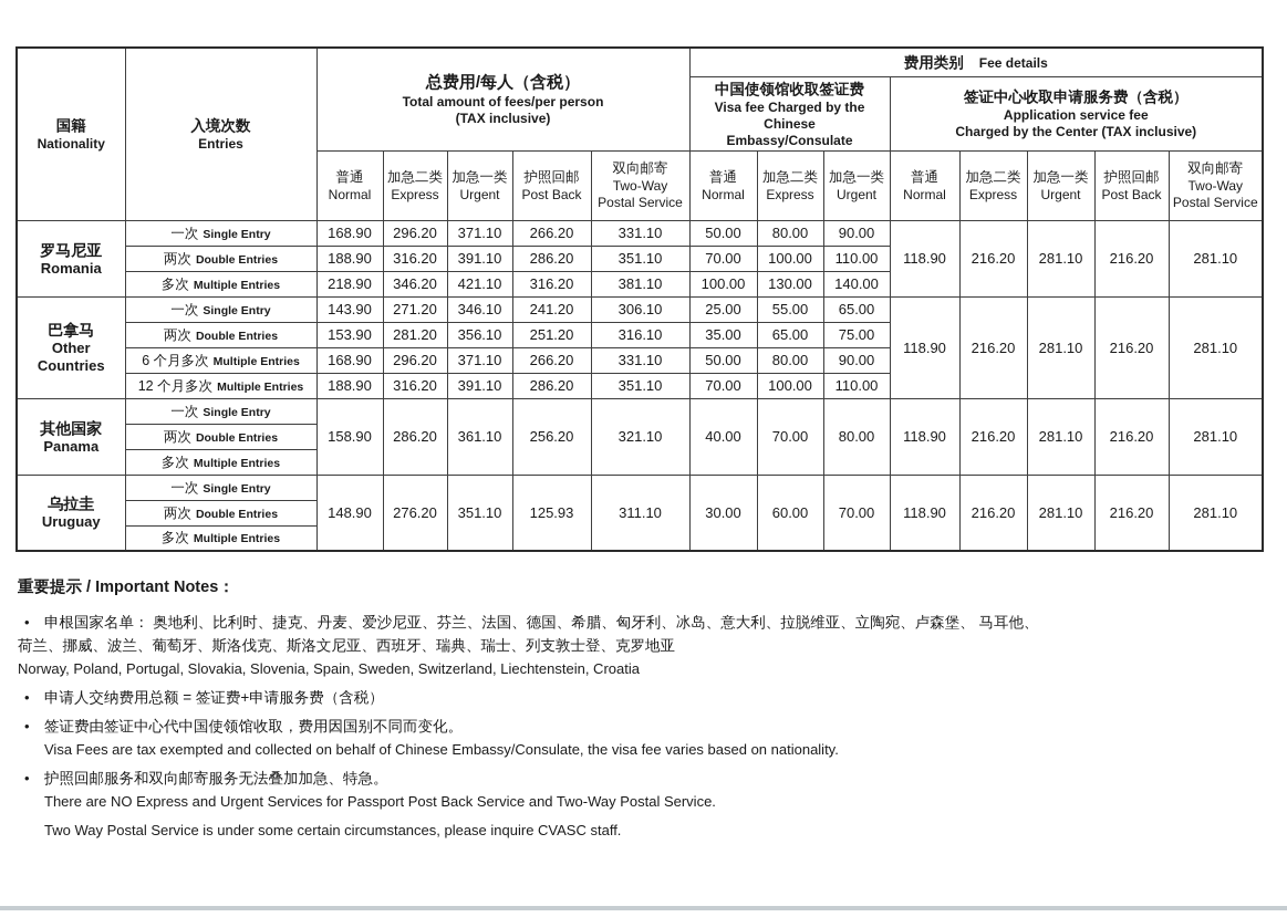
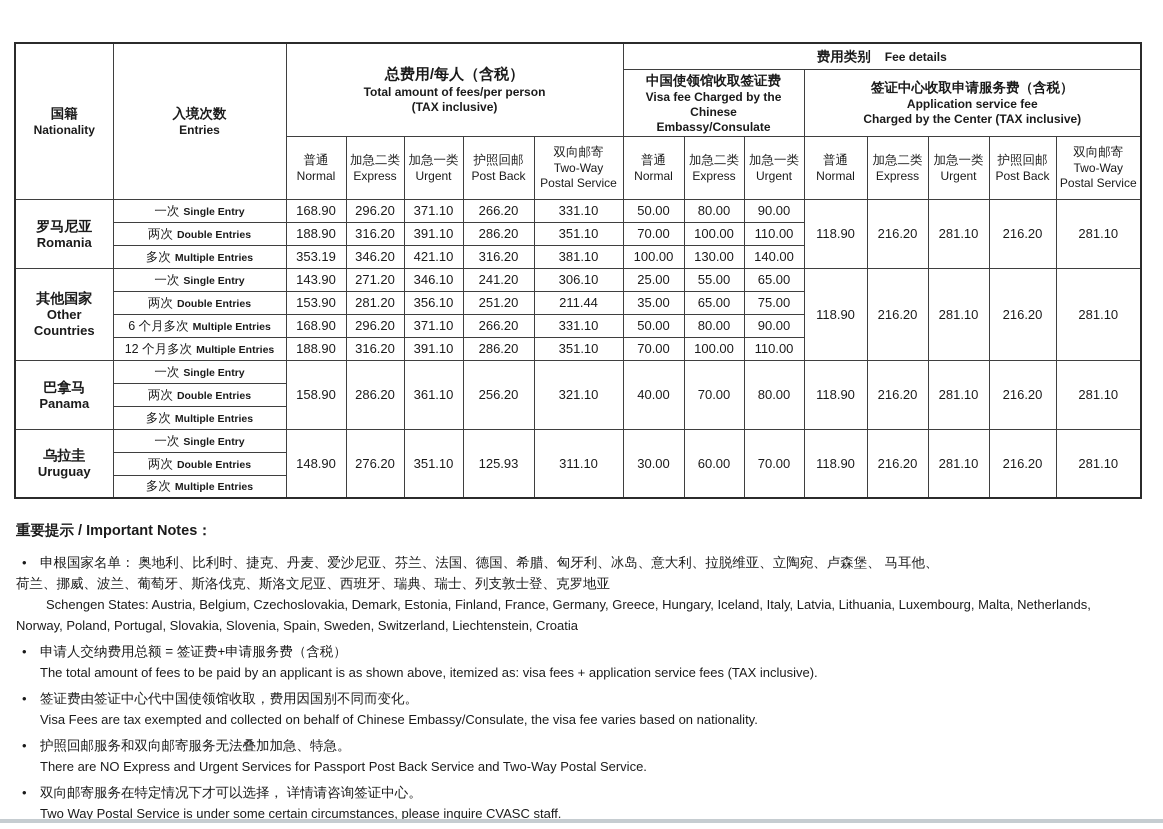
  国籍 Nationality	入境次数 Entries	总费用/每人（含税） Total amount of fees/per person (TAX inclusive)	费用类别 Fee details
  中国使领馆收取签证费 Visa fee Charged by the Chinese Embassy/Consulate	签证中心收取申请服务费（含税） Application service fee Charged by the Center (TAX inclusive)
  普通Normal	加急二类Express	加急一类Urgent	护照回邮Post Back	双向邮寄Two-Way Postal Service	普通Normal	加急二类Express	加急一类Urgent	普通Normal	加急二类Express	加急一类Urgent	护照回邮Post Back	双向邮寄Two-Way Postal Service
  罗马尼亚Romania	一次 Single Entry	168.90	296.20	371.10	266.20	331.10	50.00	80.00	90.00	118.90	216.20	281.10	216.20	281.10
  两次 Double Entries	188.90	316.20	391.10	286.20	351.10	70.00	100.00	110.00
- 多次 Multiple Entries	218.90	346.20	421.10	316.20	381.10	100.00	130.00	140.00
+ 多次 Multiple Entries	353.19	346.20	421.10	316.20	381.10	100.00	130.00	140.00
- 巴拿马Other Countries	一次 Single Entry	143.90	271.20	346.10	241.20	306.10	25.00	55.00	65.00	118.90	216.20	281.10	216.20	281.10
+ 其他国家Other Countries	一次 Single Entry	143.90	271.20	346.10	241.20	306.10	25.00	55.00	65.00	118.90	216.20	281.10	216.20	281.10
- 两次 Double Entries	153.90	281.20	356.10	251.20	316.10	35.00	65.00	75.00
+ 两次 Double Entries	153.90	281.20	356.10	251.20	211.44	35.00	65.00	75.00
  6 个月多次 Multiple Entries	168.90	296.20	371.10	266.20	331.10	50.00	80.00	90.00
  12 个月多次 Multiple Entries	188.90	316.20	391.10	286.20	351.10	70.00	100.00	110.00
- 其他国家Panama	一次 Single Entry	158.90	286.20	361.10	256.20	321.10	40.00	70.00	80.00	118.90	216.20	281.10	216.20	281.10
+ 巴拿马Panama	一次 Single Entry	158.90	286.20	361.10	256.20	321.10	40.00	70.00	80.00	118.90	216.20	281.10	216.20	281.10
  两次 Double Entries
  多次 Multiple Entries
  乌拉圭Uruguay	一次 Single Entry	148.90	276.20	351.10	125.93	311.10	30.00	60.00	70.00	118.90	216.20	281.10	216.20	281.10
  两次 Double Entries
  多次 Multiple Entries
  重要提示 / Important Notes：
  申根国家名单： 奥地利、比利时、捷克、丹麦、爱沙尼亚、芬兰、法国、德国、希腊、匈牙利、冰岛、意大利、拉脱维亚、立陶宛、卢森堡、 马耳他、
  荷兰、挪威、波兰、葡萄牙、斯洛伐克、斯洛文尼亚、西班牙、瑞典、瑞士、列支敦士登、克罗地亚
+ Schengen States: Austria, Belgium, Czechoslovakia, Demark, Estonia, Finland, France, Germany, Greece, Hungary, Iceland, Italy, Latvia, Lithuania, Luxembourg, Malta, Netherlands,
  Norway, Poland, Portugal, Slovakia, Slovenia, Spain, Sweden, Switzerland, Liechtenstein, Croatia
  申请人交纳费用总额 = 签证费+申请服务费（含税）
+ The total amount of fees to be paid by an applicant is as shown above, itemized as: visa fees + application service fees (TAX inclusive).
  签证费由签证中心代中国使领馆收取，费用因国别不同而变化。
  Visa Fees are tax exempted and collected on behalf of Chinese Embassy/Consulate, the visa fee varies based on nationality.
  护照回邮服务和双向邮寄服务无法叠加加急、特急。
  There are NO Express and Urgent Services for Passport Post Back Service and Two-Way Postal Service.
+ 双向邮寄服务在特定情况下才可以选择， 详情请咨询签证中心。
  Two Way Postal Service is under some certain circumstances, please inquire CVASC staff.
